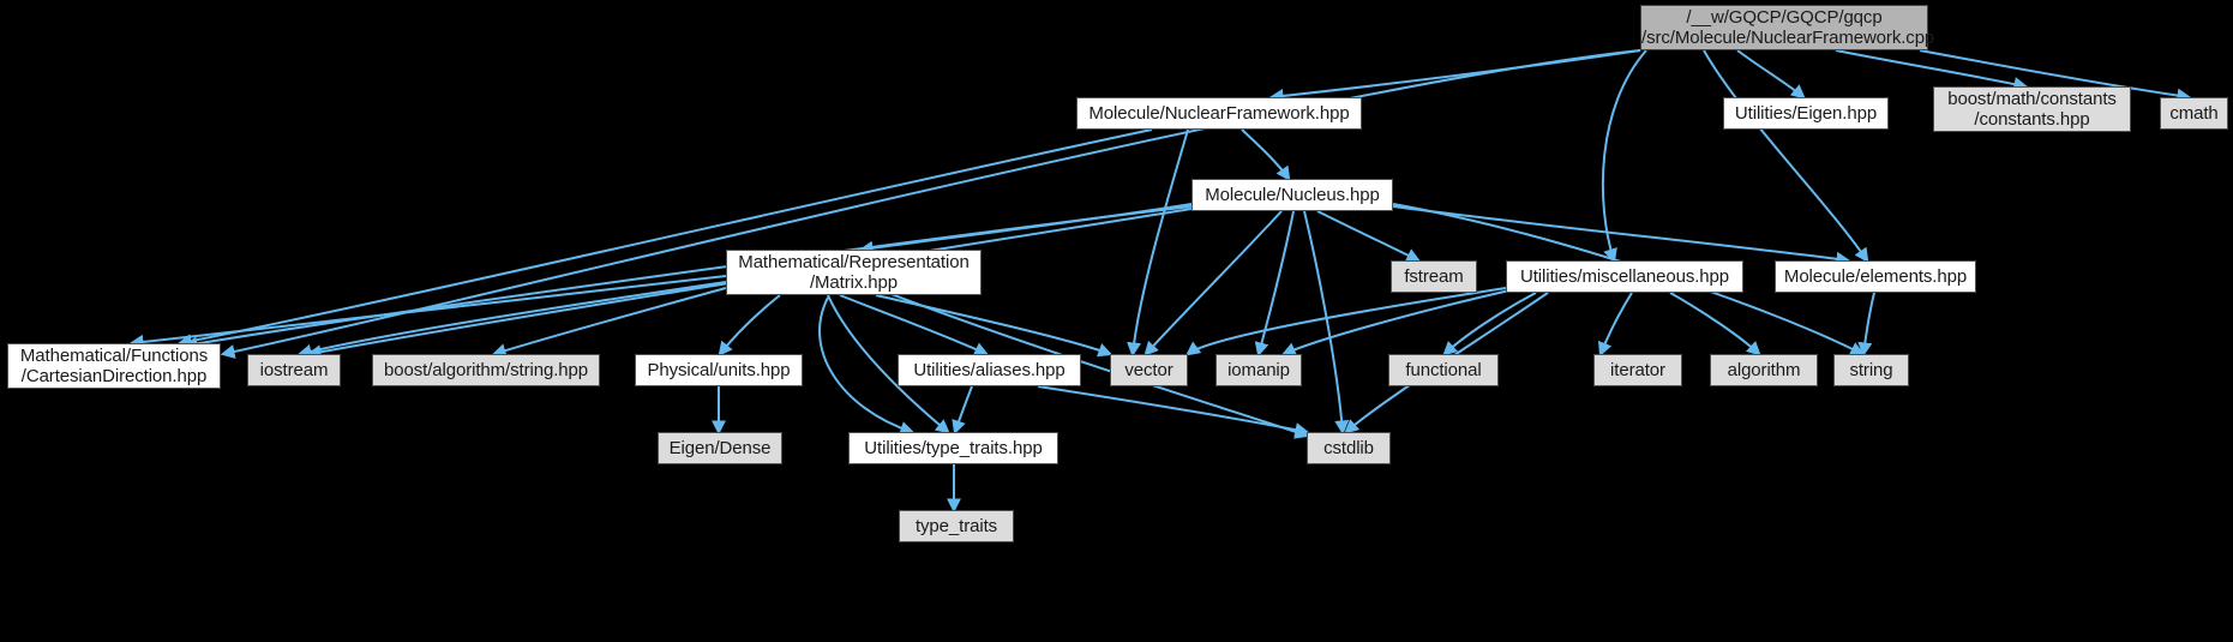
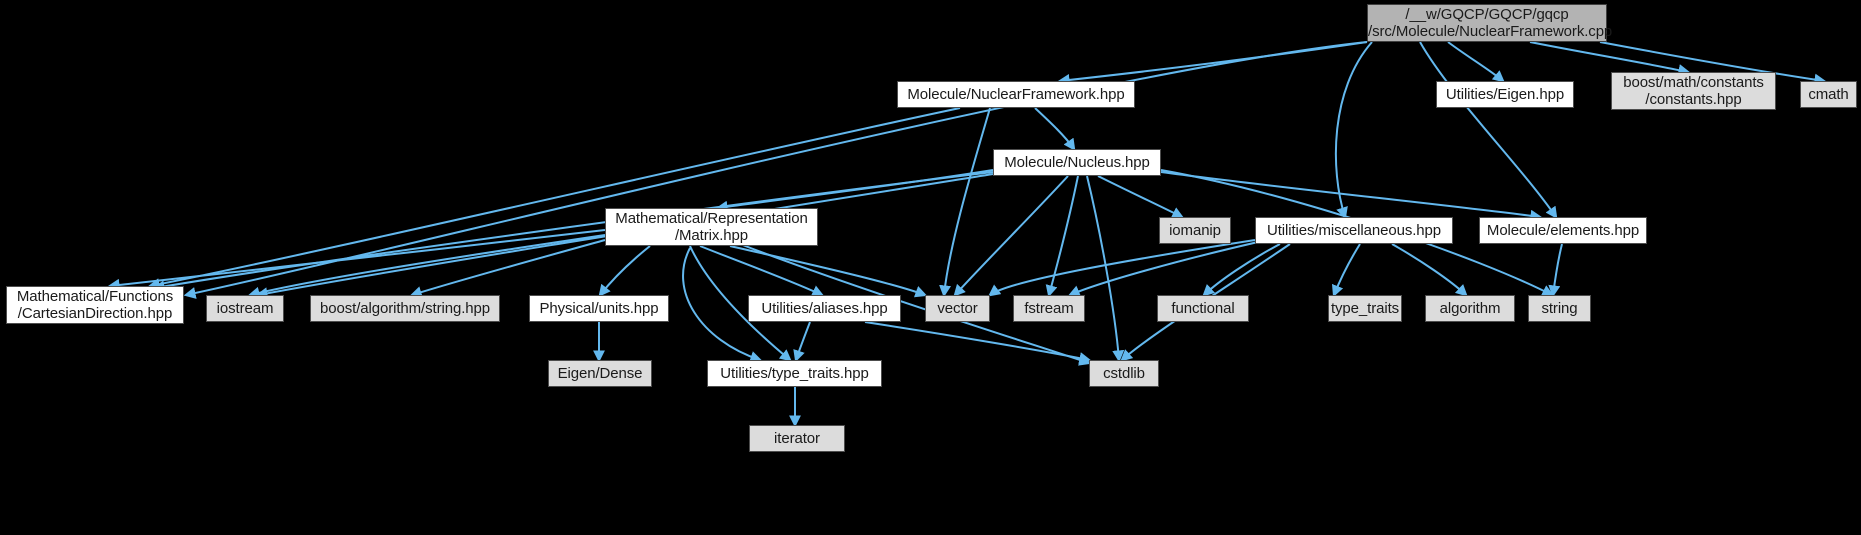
  /__w/GQCP/GQCP/gqcp
  /src/Molecule/NuclearFramework.cpp
  Molecule/NuclearFramework.hpp
  Utilities/Eigen.hpp
  boost/math/constants
  /constants.hpp
  cmath
  Molecule/Nucleus.hpp
  Mathematical/Representation
  /Matrix.hpp
- fstream
+ iomanip
  Utilities/miscellaneous.hpp
  Molecule/elements.hpp
  Mathematical/Functions
  /CartesianDirection.hpp
  iostream
  boost/algorithm/string.hpp
  Physical/units.hpp
  Utilities/aliases.hpp
  vector
- iomanip
+ fstream
  functional
- iterator
+ type_traits
  algorithm
  string
  Eigen/Dense
  Utilities/type_traits.hpp
  cstdlib
- type_traits
+ iterator
